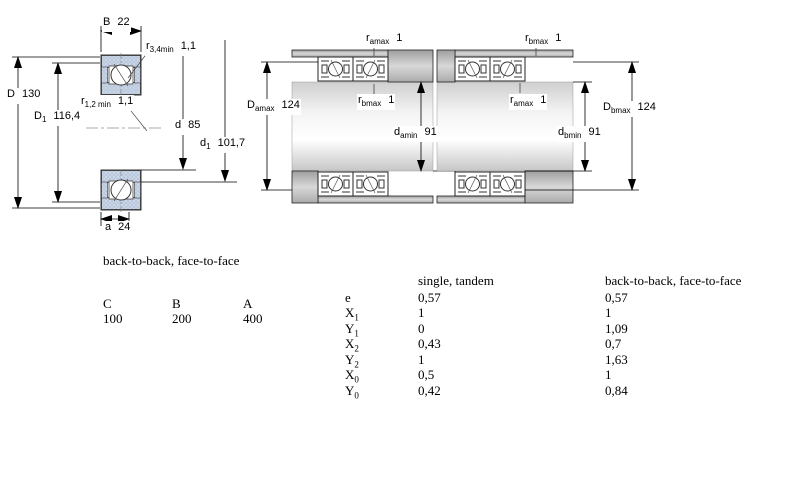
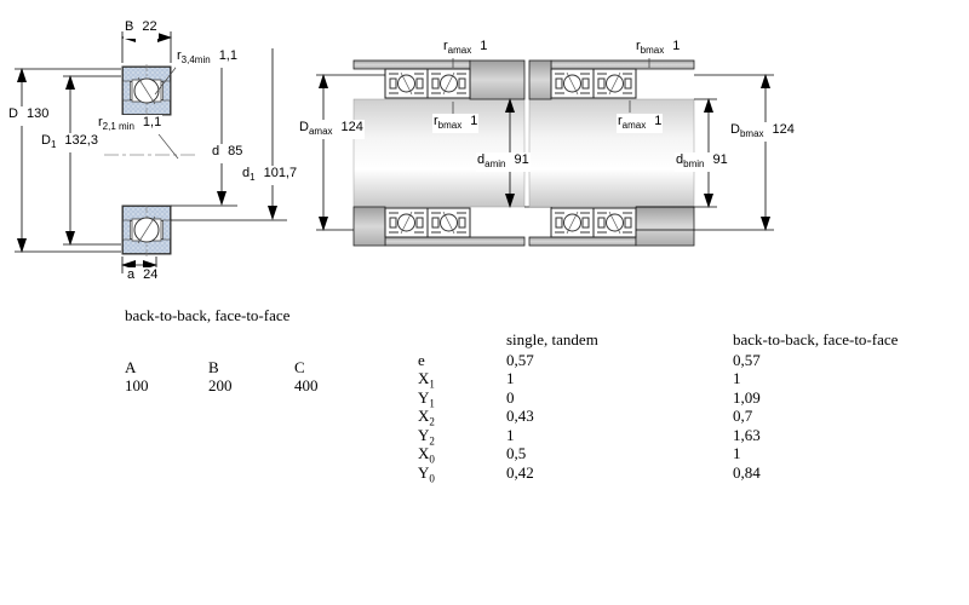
  B 22
  r3,4min 1,1
  D 130
- D1 116,4
+ D1 132,3
- r1,2 min 1,1
+ r2,1 min 1,1
  d 85
  d1 101,7
  a 24
  ramax 1
  Damax 124
  rbmax 1
  damin 91
  rbmax 1
  ramax 1
  dbmin 91
  Dbmax 124
  back-to-back, face-to-face
- C
+ A
  B
- A
+ C
  100
  200
  400
  single, tandem
  back-to-back, face-to-face
  e
  0,57
  0,57
  X1
  1
  1
  Y1
  0
  1,09
  X2
  0,43
  0,7
  Y2
  1
  1,63
  X0
  0,5
  1
  Y0
  0,42
  0,84
